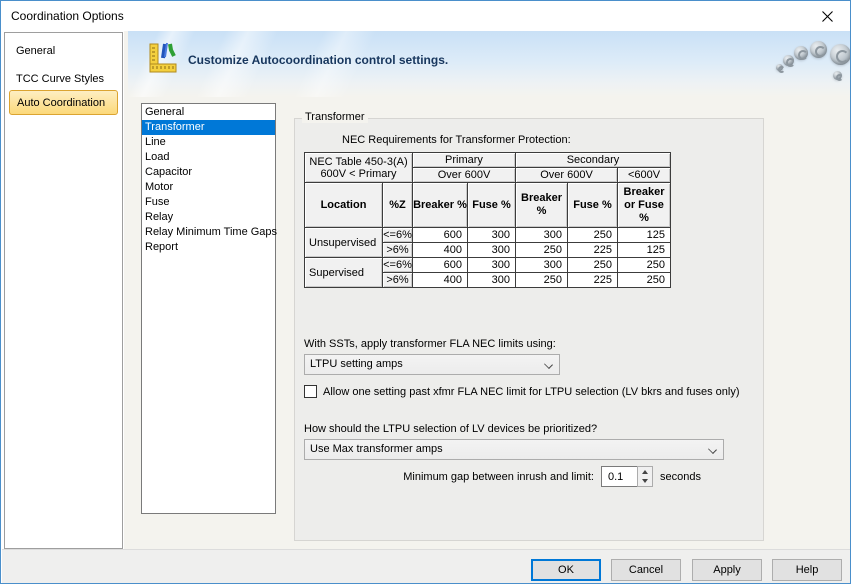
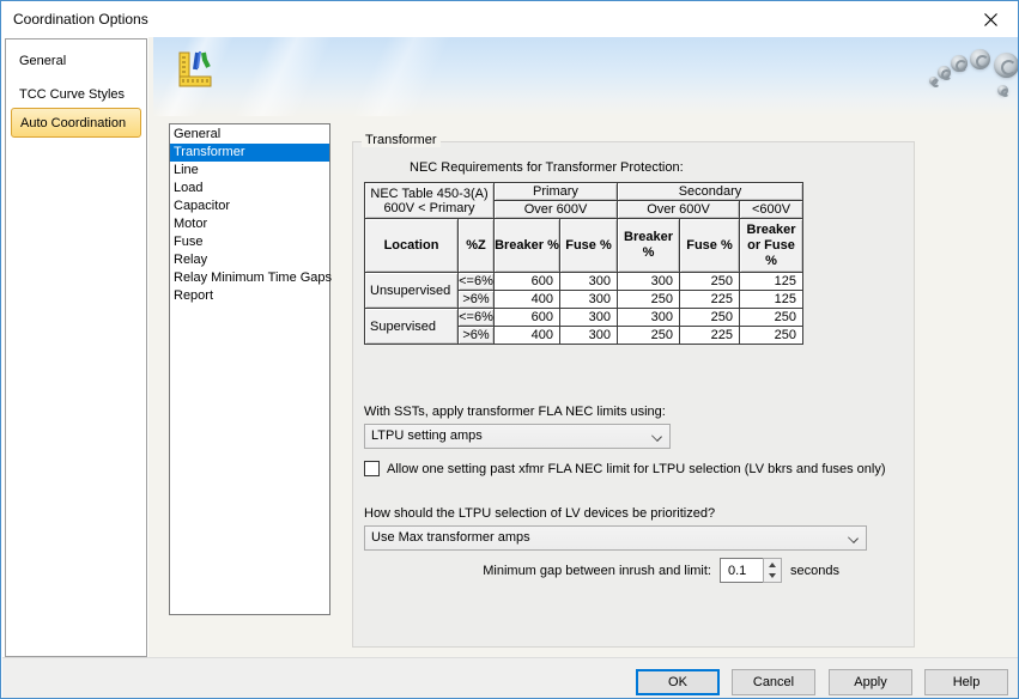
  Coordination Options
  General
  TCC Curve Styles
  Auto Coordination
- Customize Autocoordination control settings.
  General
  Transformer
  Line
  Load
  Capacitor
  Motor
  Fuse
  Relay
  Relay Minimum Time Gaps
  Report
  Transformer
  NEC Requirements for Transformer Protection:
  NEC Table 450-3(A) 600V < Primary	Primary	Secondary
  Over 600V	Over 600V	<600V
  Location	%Z	Breaker %	Fuse %	Breaker %	Fuse %	Breaker or Fuse %
  Unsupervised	<=6%	600	300	300	250	125
  >6%	400	300	250	225	125
  Supervised	<=6%	600	300	300	250	250
  >6%	400	300	250	225	250
  With SSTs, apply transformer FLA NEC limits using:
  LTPU setting amps
  Allow one setting past xfmr FLA NEC limit for LTPU selection (LV bkrs and fuses only)
  How should the LTPU selection of LV devices be prioritized?
  Use Max transformer amps
  Minimum gap between inrush and limit:
  0.1
  seconds
  OK
  Cancel
  Apply
  Help
